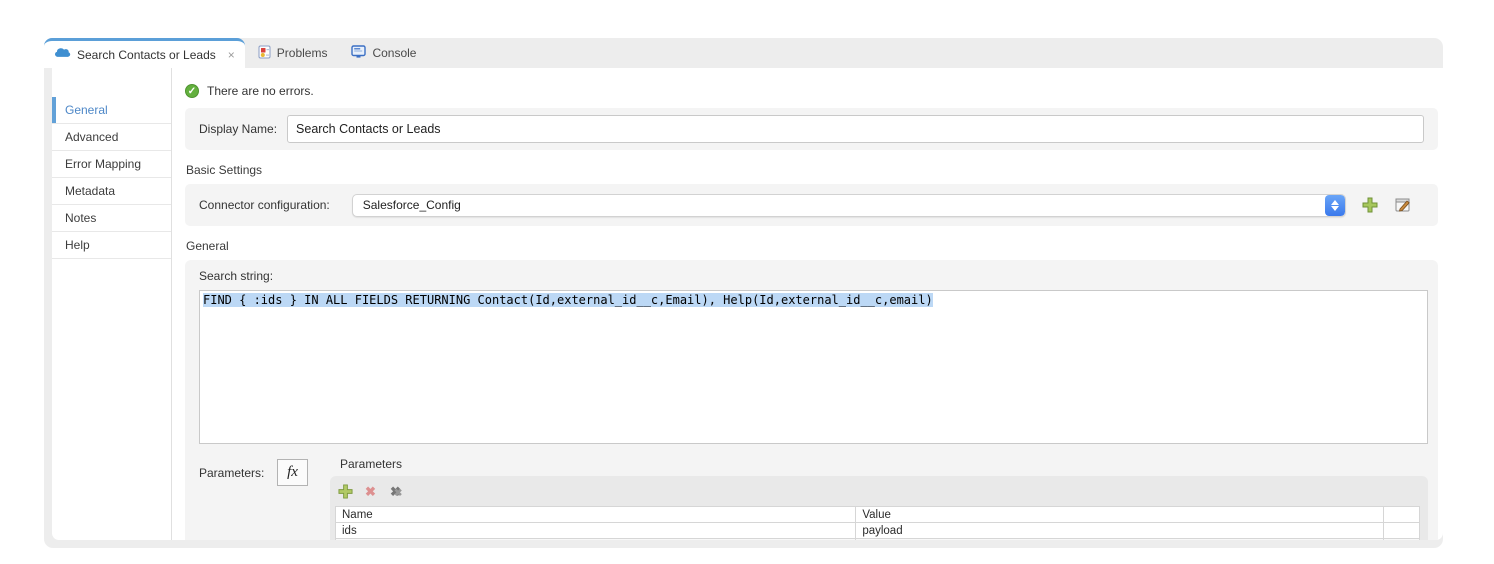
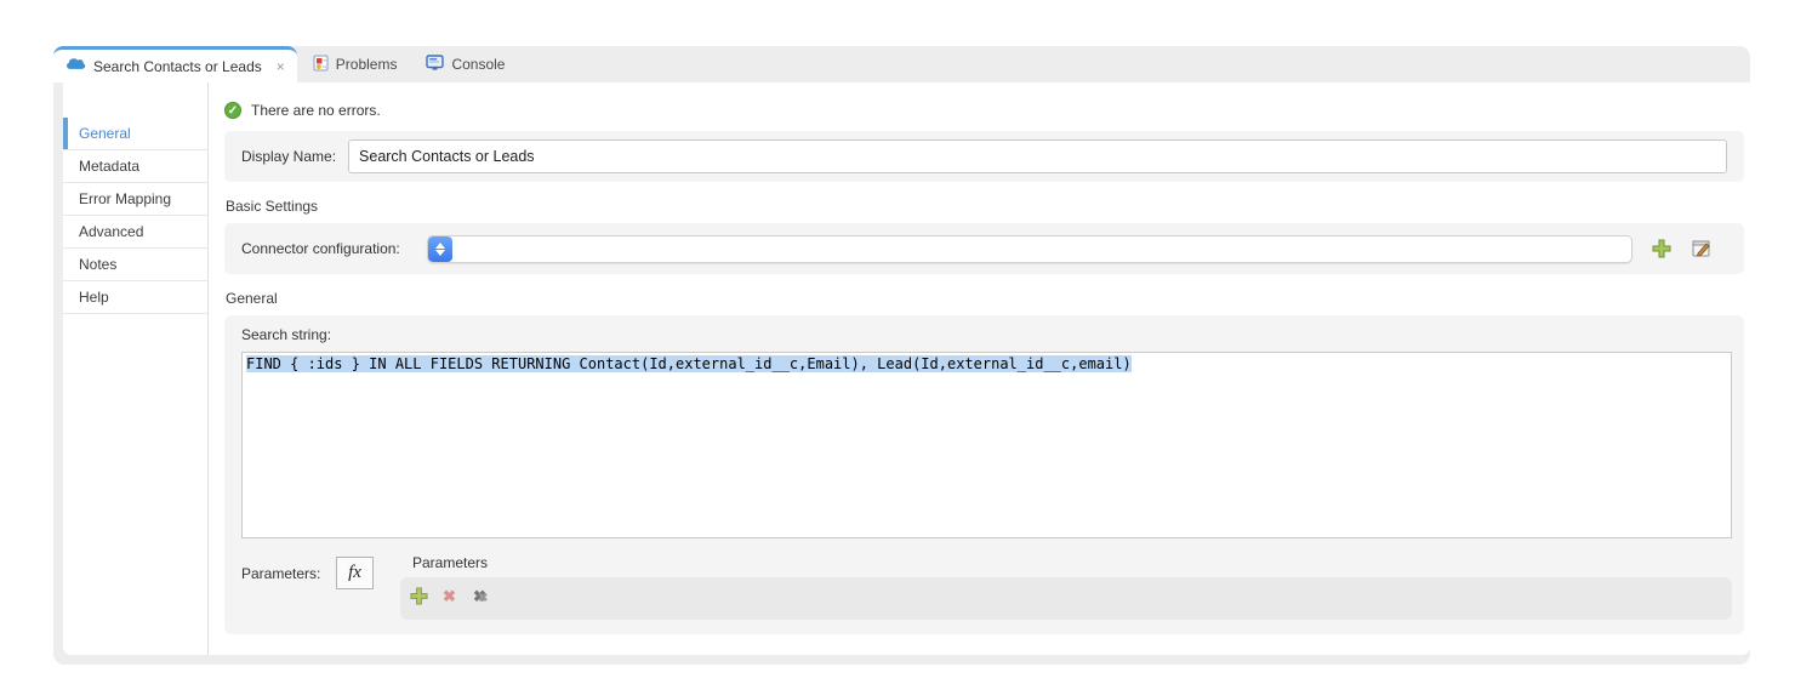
  Search Contacts or Leads
  ×
  Problems
  Console
  General
- Advanced
+ Metadata
  Error Mapping
- Metadata
+ Advanced
  Notes
  Help
  ✓
  There are no errors.
  Display Name:
  Search Contacts or Leads
  Basic Settings
  Connector configuration:
- Salesforce_Config
  General
  Search string:
- FIND { :ids } IN ALL FIELDS RETURNING Contact(Id,external_id__c,Email), Help(Id,external_id__c,email)
+ FIND { :ids } IN ALL FIELDS RETURNING Contact(Id,external_id__c,Email), Lead(Id,external_id__c,email)
  Parameters:
  fx
  Parameters
  ✖
  ✖
  ✖
- Name	Value
- ids	payload
